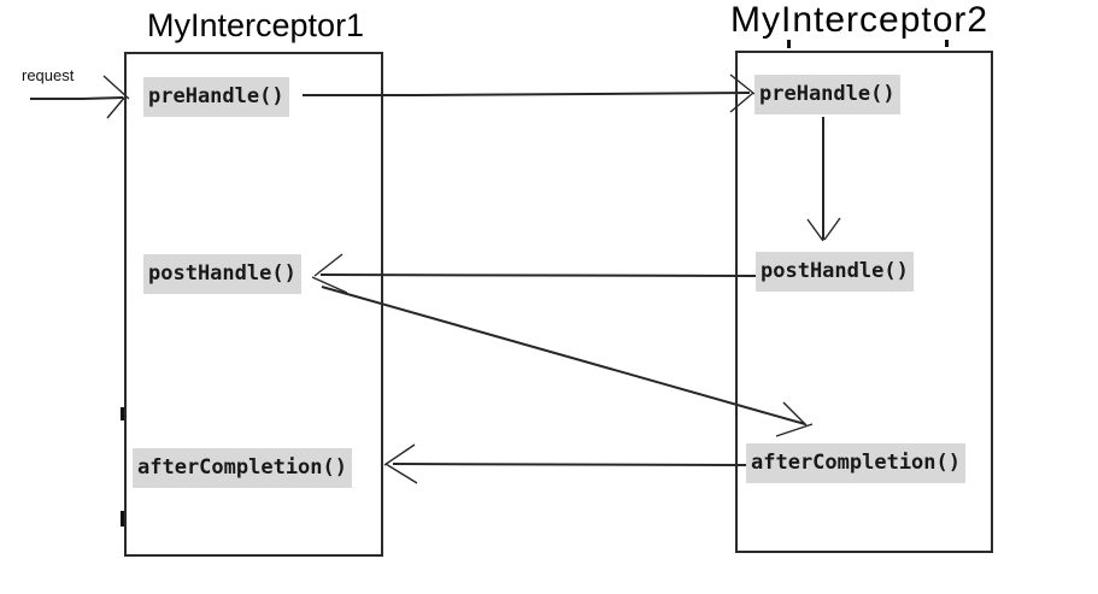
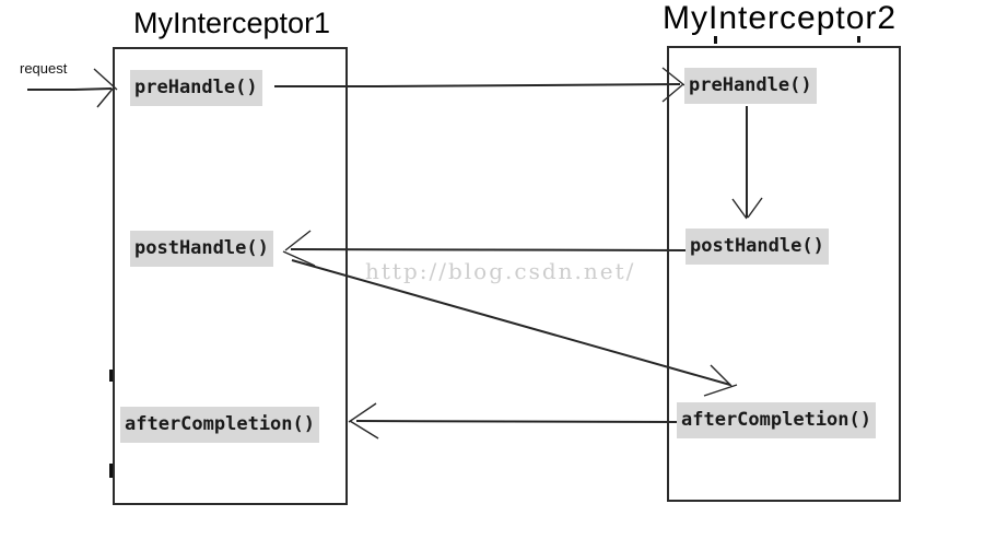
+ http://blog.csdn.net/
  MyInterceptor1
  MyInterceptor2
  request
  preHandle()
  postHandle()
  afterCompletion()
  preHandle()
  postHandle()
  afterCompletion()
